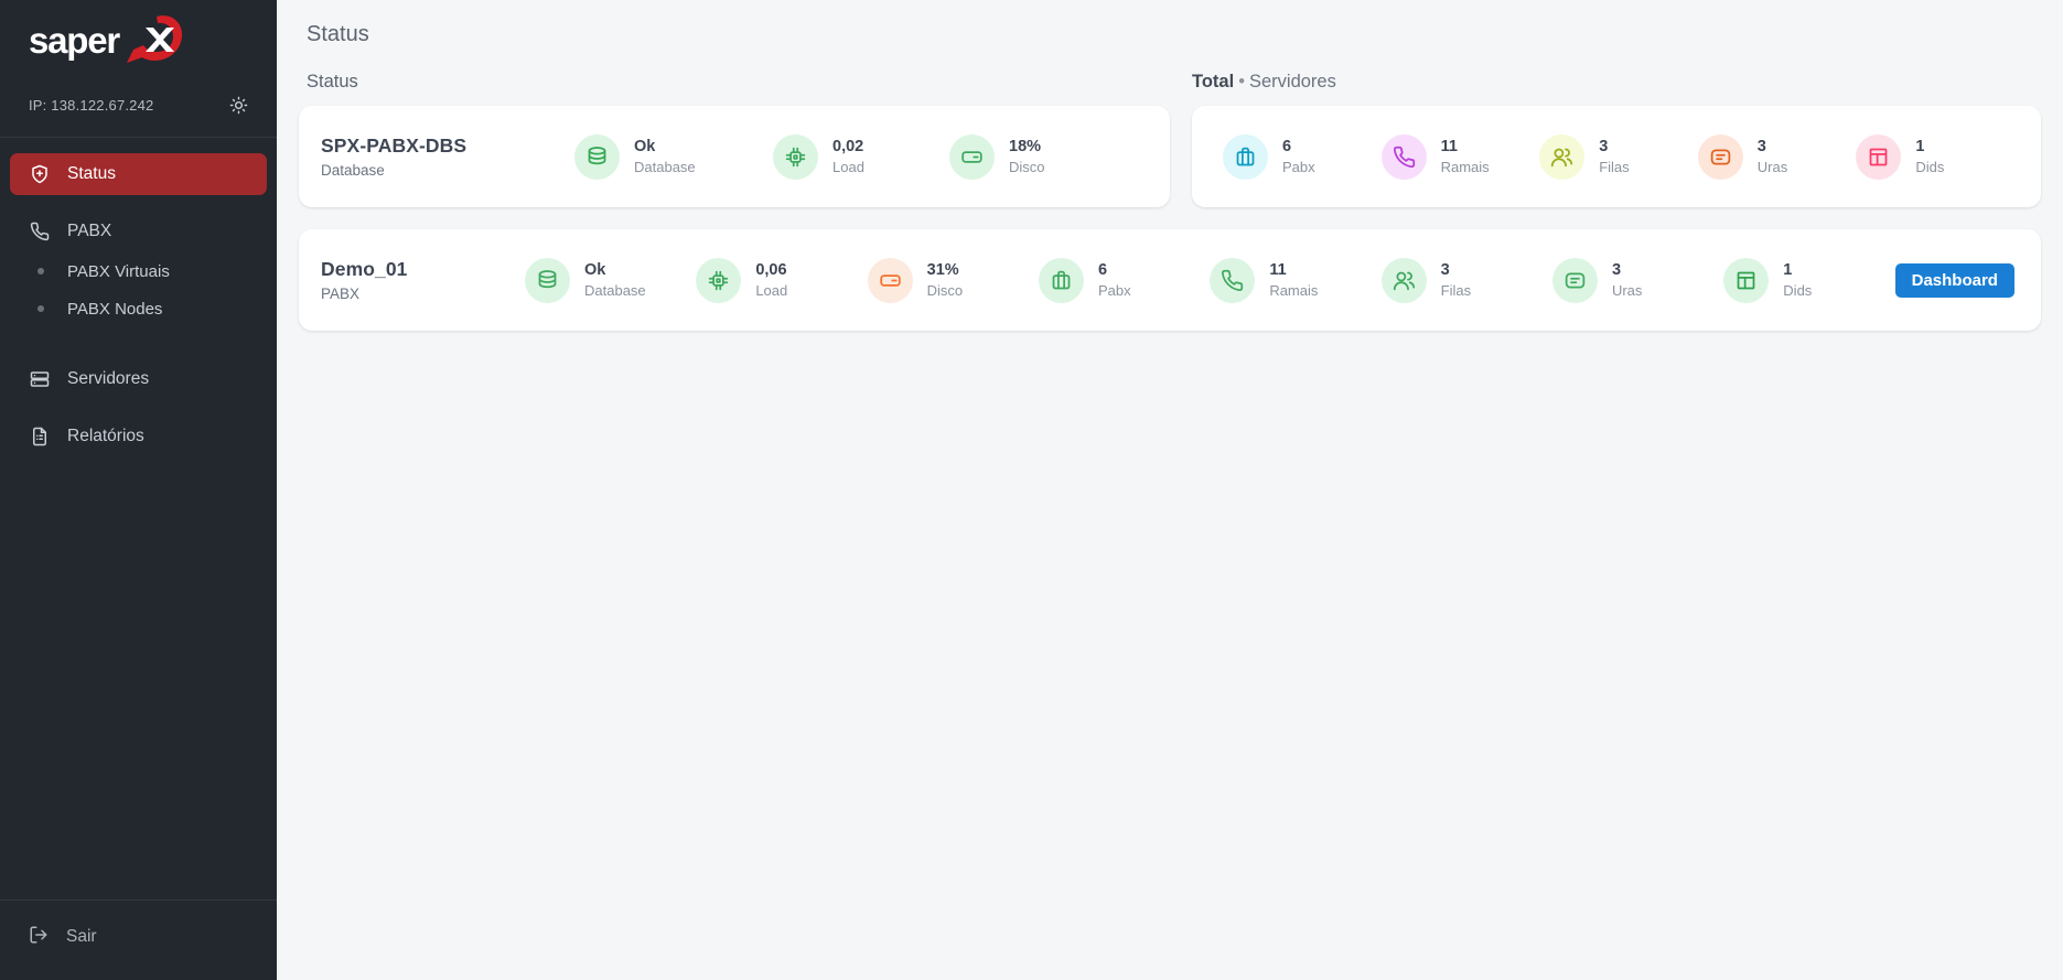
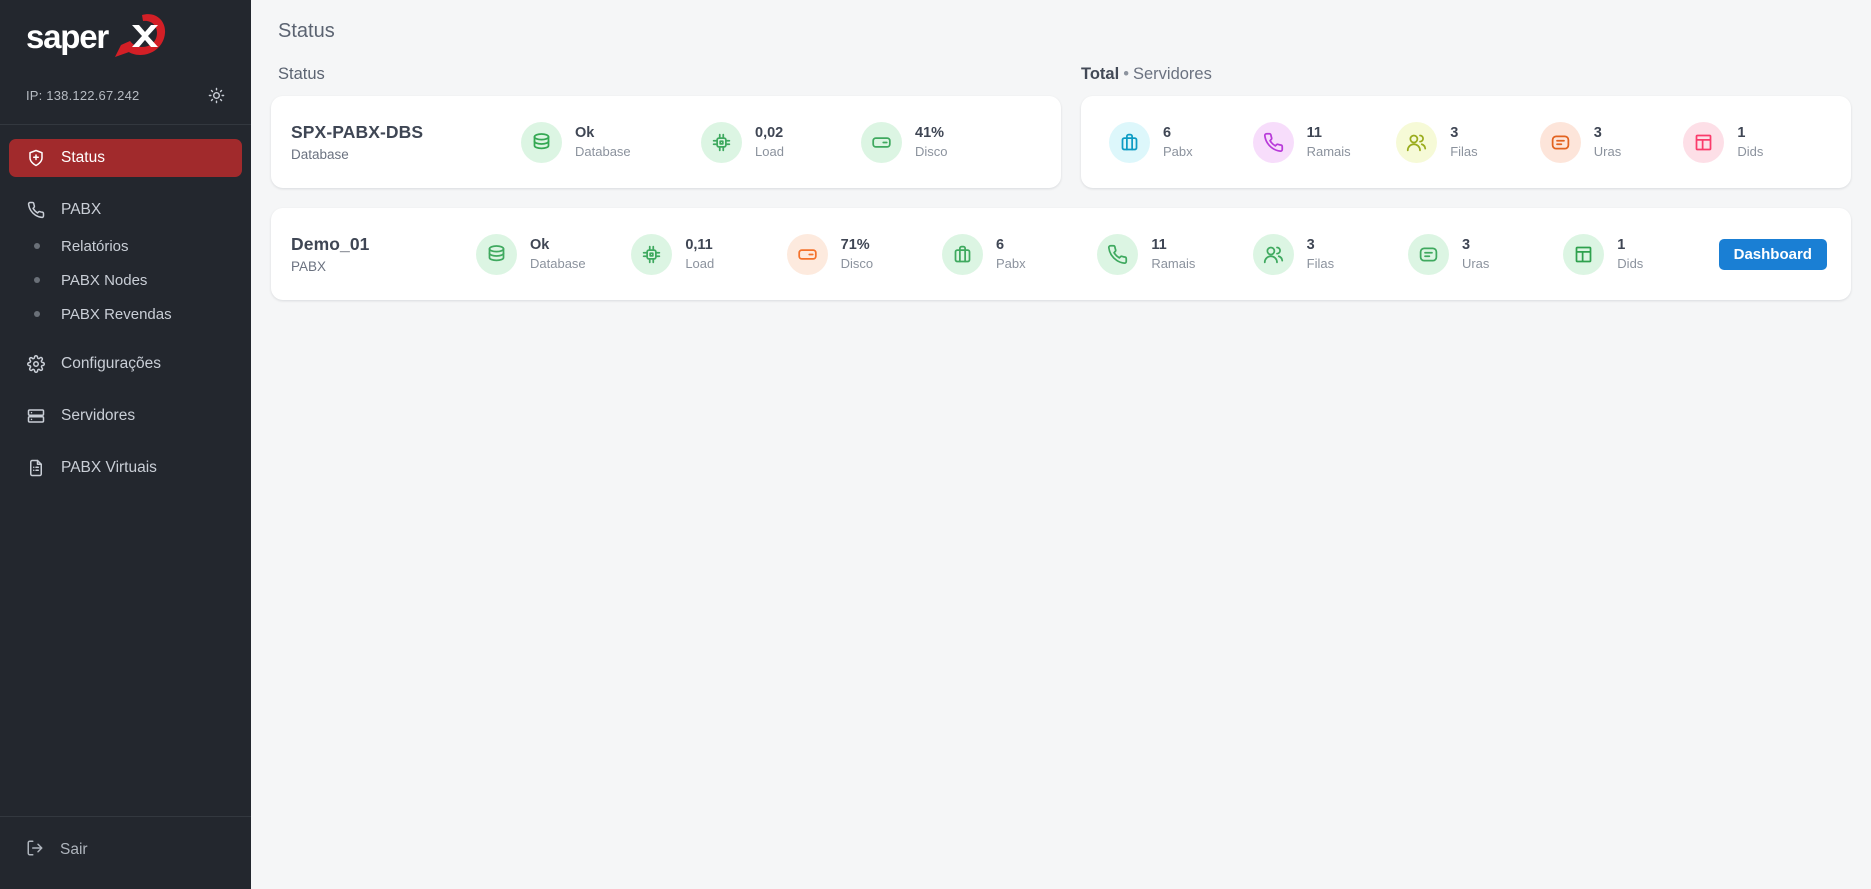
  saper
  IP: 138.122.67.242
  Status
  PABX
- PABX Virtuais
+ Relatórios
  PABX Nodes
+ PABX Revendas
+ Configurações
  Servidores
- Relatórios
+ PABX Virtuais
  Sair
  Status
  Status
  Total • Servidores
  SPX-PABX-DBS
  Database
  Ok
  Database
  0,02
  Load
- 18%
+ 41%
  Disco
  6
  Pabx
  11
  Ramais
  3
  Filas
  3
  Uras
  1
  Dids
  Demo_01
  PABX
  Ok
  Database
- 0,06
+ 0,11
  Load
- 31%
+ 71%
  Disco
  6
  Pabx
  11
  Ramais
  3
  Filas
  3
  Uras
  1
  Dids
  Dashboard
